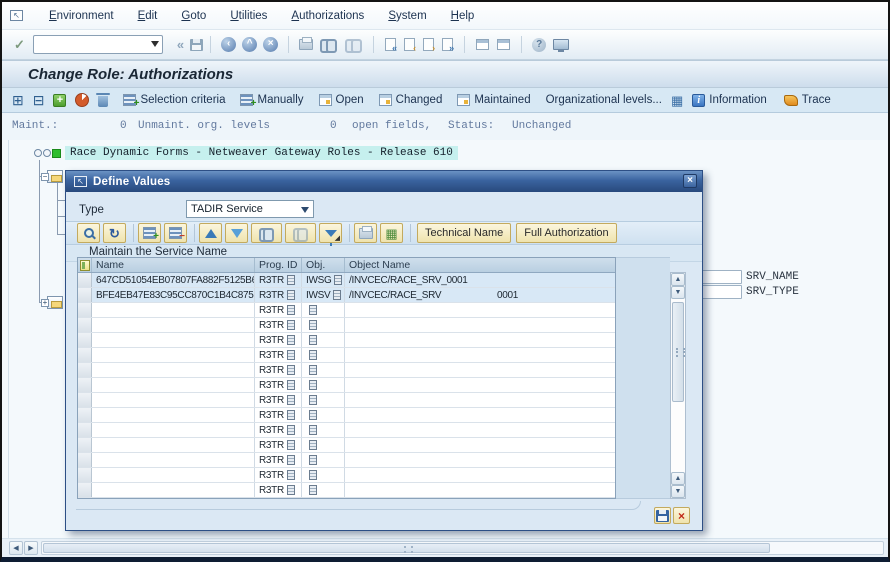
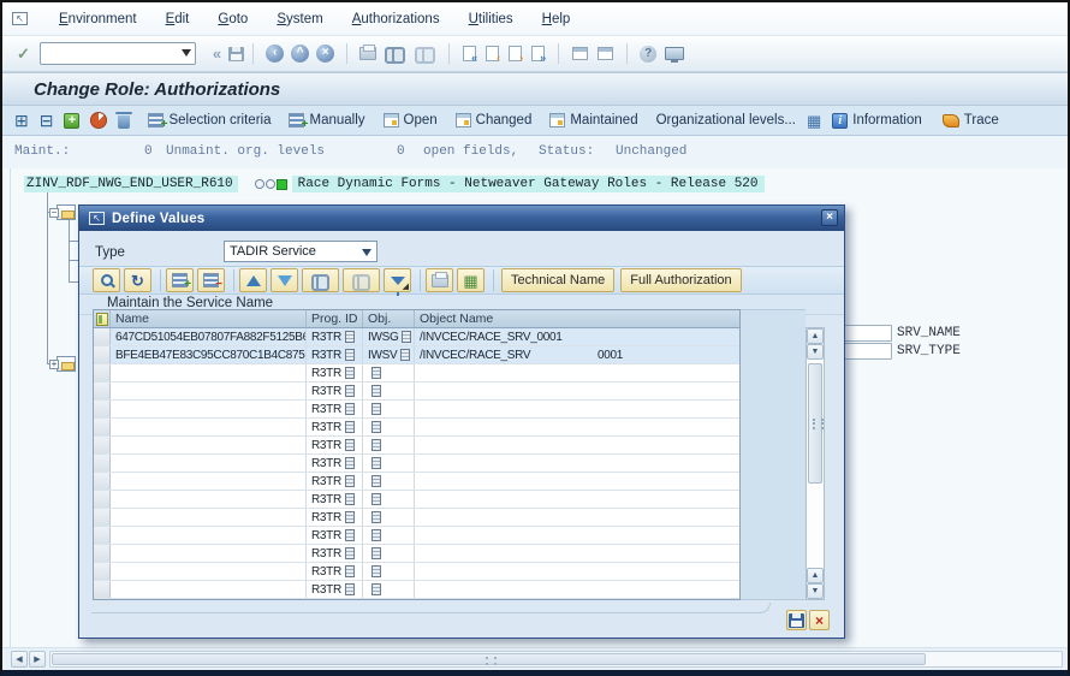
  Environment
  Edit
  Goto
- Utilities
+ System
  Authorizations
- System
+ Utilities
  Help
  Change Role: Authorizations
  Selection criteria
  Manually
  Open
  Changed
  Maintained
  Organizational levels...
  Information
  Trace
  Maint.:
  0
  Unmaint. org. levels
  0
  open fields,
  Status:
  Unchanged
+ ZINV_RDF_NWG_END_USER_R610
- Race Dynamic Forms - Netweaver Gateway Roles - Release 610
+ Race Dynamic Forms - Netweaver Gateway Roles - Release 520
  −
  +
  SRV_NAME
  SRV_TYPE
  Define Values
  Type
  TADIR Service
  Technical Name
  Full Authorization
  Maintain the Service Name
  Name
  Prog. ID
  Obj.
  Object Name
  647CD51054EB07807FA882F5125B
  R3TR
  IWSG
  /INVCEC/RACE_SRV_0001
  BFE4EB47E83C95CC870C1B4C875
  R3TR
  IWSV
  /INVCEC/RACE_SRV
  0001
  R3TR
  R3TR
  R3TR
  R3TR
  R3TR
  R3TR
  R3TR
  R3TR
  R3TR
  R3TR
  R3TR
  R3TR
  R3TR
